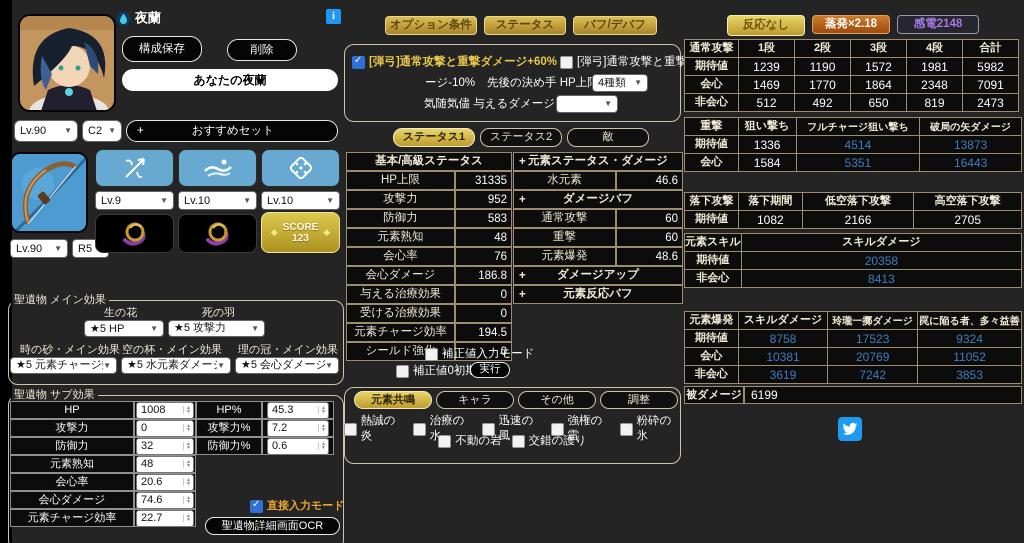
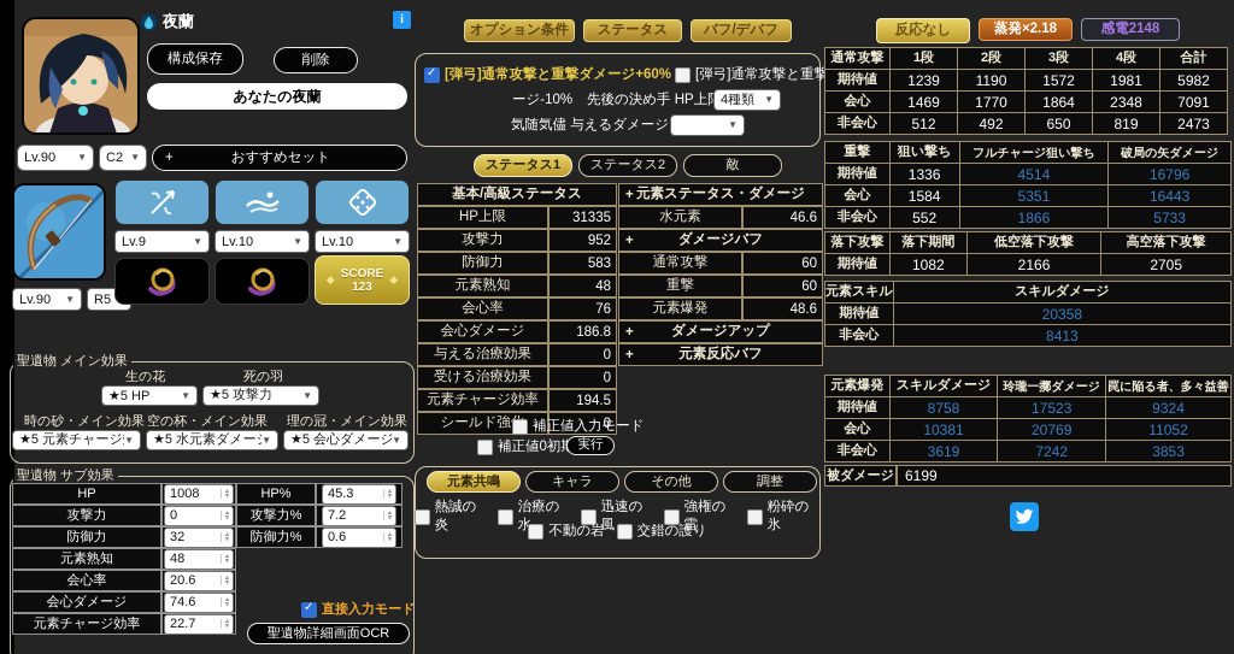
  夜蘭
  i
  構成保存
  削除
  あなたの夜蘭
  Lv.90
  ▼
  C2
  ▼
  +
  おすすめセット
  Lv.90
  ▼
  R5
  Lv.9
  ▼
  Lv.10
  ▼
  Lv.10
  ▼
  ◆
  SCORE
  123
  ◆
  聖遺物 メイン効果
  生の花
  死の羽
  ★5 HP
  ▼
  ★5 攻撃力
  ▼
  時の砂・メイン効果
  空の杯・メイン効果
  理の冠・メイン効果
  ★5 元素チャージ
  ▼
  ★5 水元素ダメー
  ▼
  ★5 会心ダメージ
  ▼
  聖遺物 サブ効果
  HP
  1008
  HP%
  45.3
  攻撃力
  0
  攻撃力%
  7.2
  防御力
  32
  防御力%
  0.6
  元素熟知
  48
  会心率
  20.6
  会心ダメージ
  74.6
  元素チャージ効率
  22.7
  直接入力モード
  聖遺物詳細画面OCR
  オプション条件
  ステータス
  バフ/デバフ
  [弾弓]通常攻撃と重撃ダメージ+60%
  [弾弓]通常攻撃と重撃
  ージ-10%
  先後の決め手 HP上
  4種類
  ▼
  気随気儘 与えるダメージ
  ▼
  ステータス1
  ステータス2
  敵
  基本/高級ステータス
  HP上限
  31335
  攻撃力
  952
  防御力
  583
  元素熟知
  48
  会心率
  76
  会心ダメージ
  186.8
  与える治療効果
  0
  受ける治療効果
  0
  元素チャージ効率
  194.5
  シールド強
  0
  +
  元素ステータス・ダメージ
  水元素
  46.6
  +
  ダメージバフ
  通常攻撃
  60
  重撃
  60
  元素爆発
  48.6
  +
  ダメージアップ
  +
  元素反応バフ
  補正値入力モード
  補正値0初
  実行
  元素共鳴
  キャラ
  その他
  調整
  熱誠の炎
  治療の水
  迅速の風
  強権の雷
  粉砕の氷
  不動の岩
  交錯の護り
  反応なし
  蒸発×2.18
  感電2148
  通常攻撃	1段	2段	3段	4段	合計
  期待値	1239	1190	1572	1981	5982
  会心	1469	1770	1864	2348	7091
  非会心	512	492	650	819	2473
  重撃	狙い撃ち	フルチャージ狙い撃ち	破局の矢ダメージ
- 期待値	1336	4514	13873
+ 期待値	1336	4514	16796
  会心	1584	5351	16443
+ 非会心	552	1866	5733
  落下攻撃	落下期間	低空落下攻撃	高空落下攻撃
  期待値	1082	2166	2705
  元素スキル	スキルダメージ
  期待値	20358
  非会心	8413
  元素爆発	スキルダメージ	玲瓏一擲ダメージ	罠に陥る者、多々益善
  期待値	8758	17523	9324
  会心	10381	20769	11052
  非会心	3619	7242	3853
  被ダメージ
  6199
